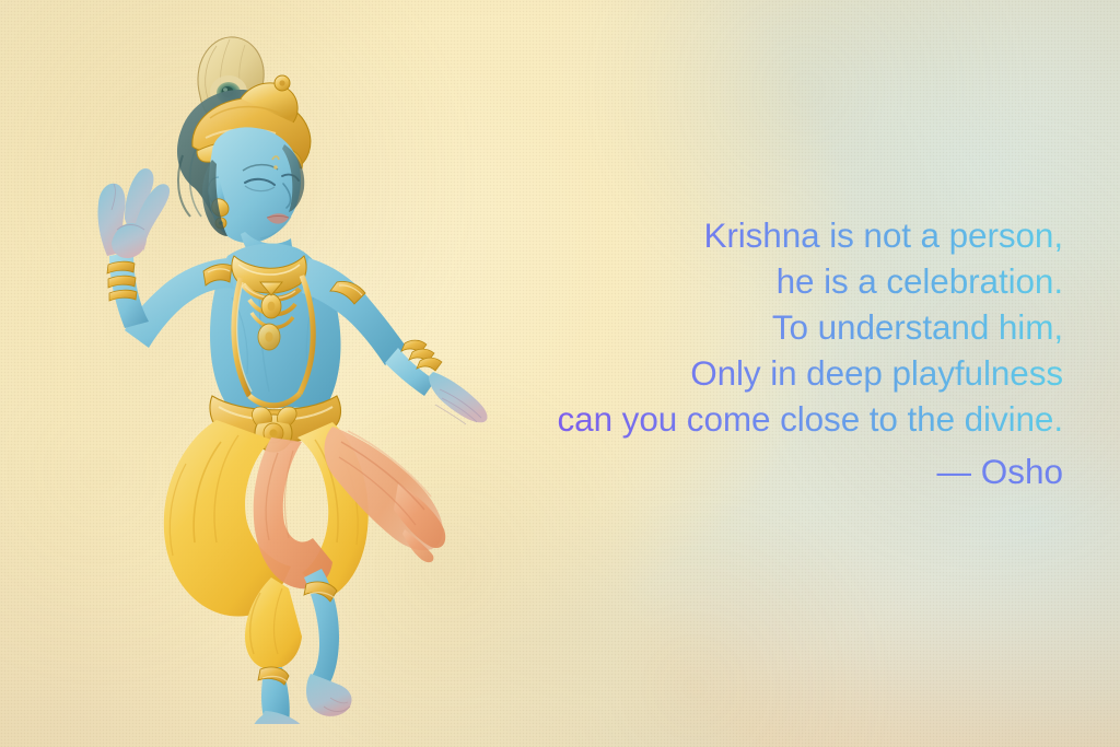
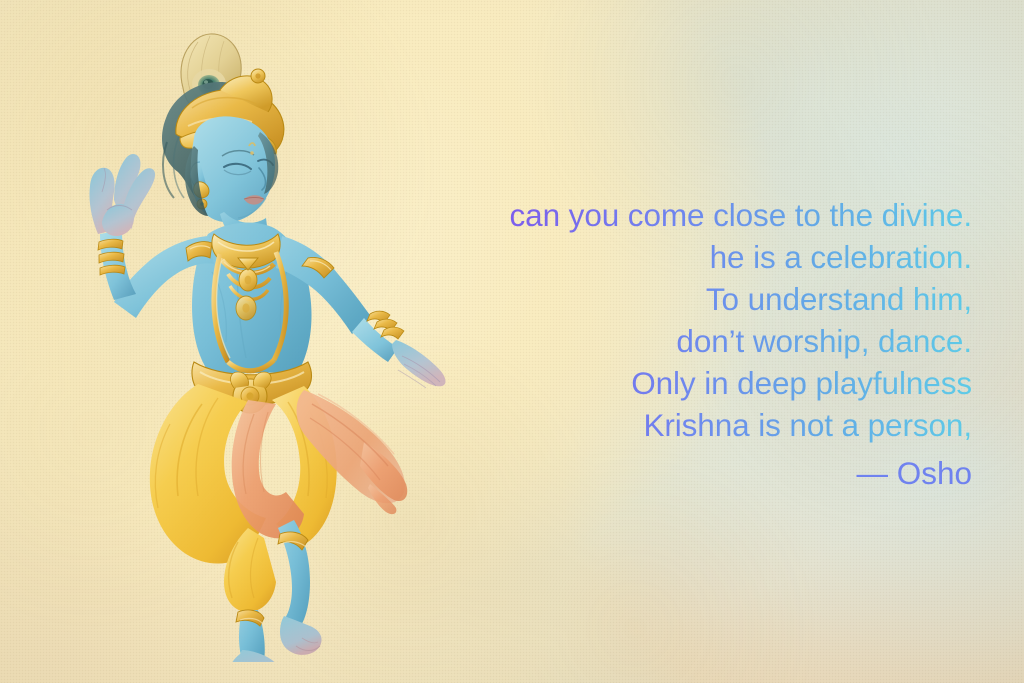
- Krishna is not a person,
+ can you come close to the divine.
  he is a celebration.
  To understand him,
+ don’t worship, dance.
  Only in deep playfulness
- can you come close to the divine.
+ Krishna is not a person,
  — Osho
